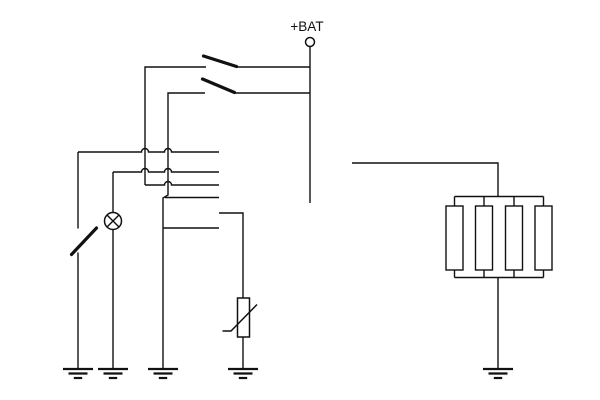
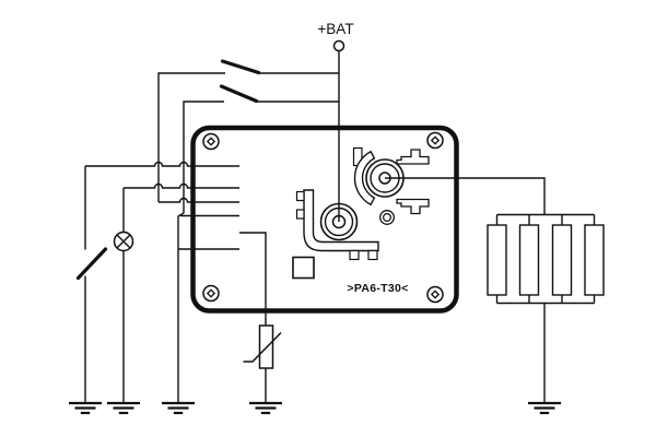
+ >PA6-T30<
  +BAT
